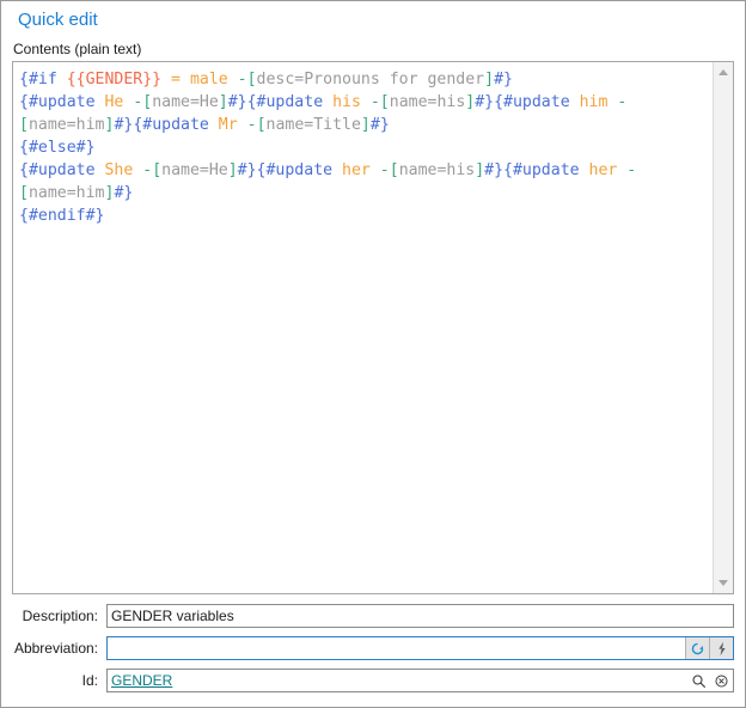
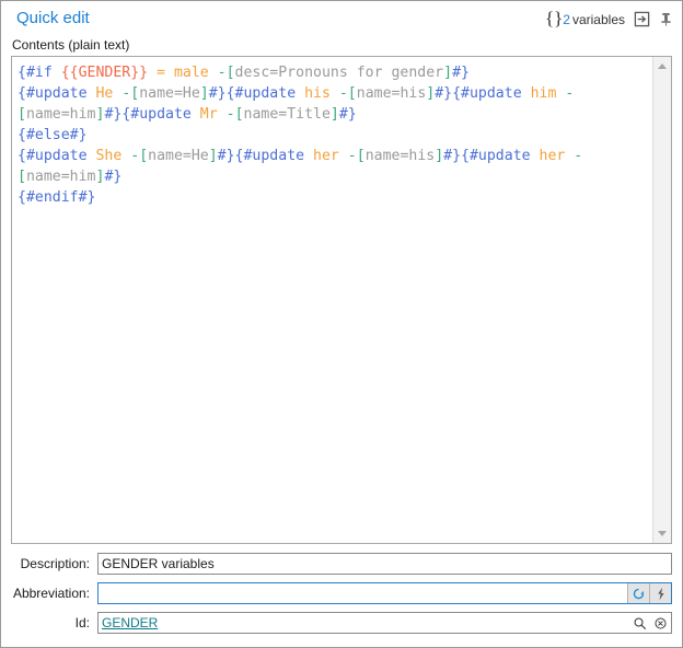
  Quick edit
+ {
+ }
+ 2
+ variables
  Contents (plain text)
  {#if {{GENDER}} = male -[desc=Pronouns for gender]#} {#update He -[name=He]#}{#update his -[name=his]#}{#update him -[name=him]#}{#update Mr -[name=Title]#} {#else#} {#update She -[name=He]#}{#update her -[name=his]#}{#update her -[name=him]#} {#endif#}
  Description:
  GENDER variables
  Abbreviation:
  Id:
  GENDER
